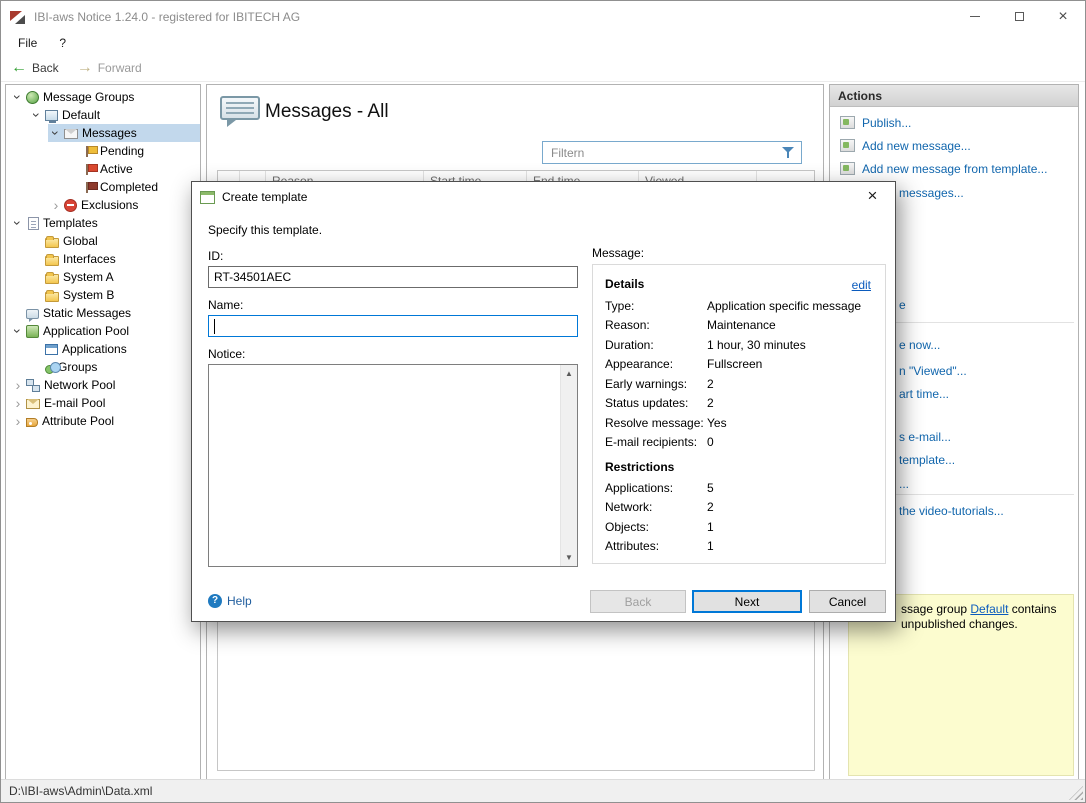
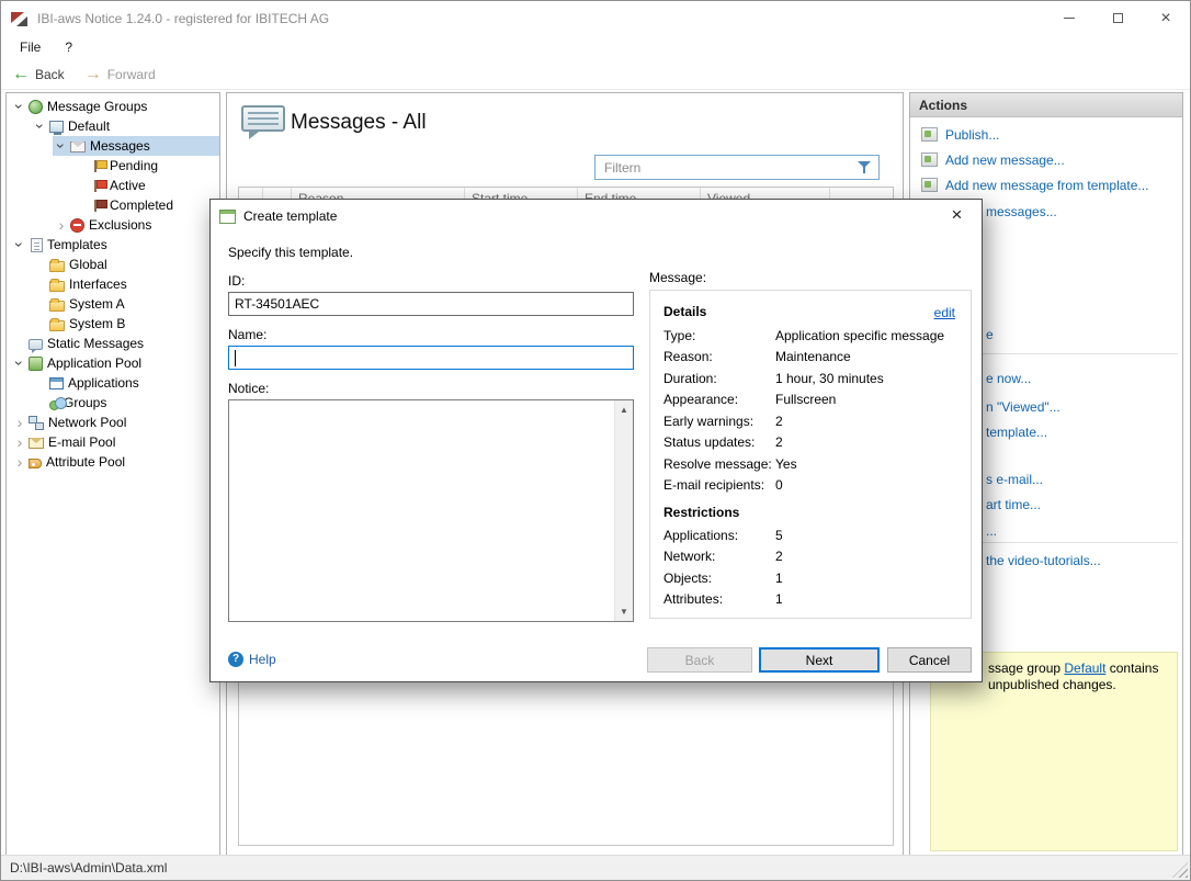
  IBI-aws Notice 1.24.0 - registered for IBITECH AG
  ×
  File
  ?
  ←
  Back
  →
  Forward
  Message Groups
  Default
  Messages
  Pending
  Active
  Completed
  ›
  Exclusions
  Templates
  Global
  Interfaces
  System A
  System B
  Static Messages
  Application Pool
  Applications
  Groups
  ›
  Network Pool
  ›
  E-mail Pool
  ›
  Attribute Pool
  Messages - All
  Filtern
  Actions
  Publish...
  Add new message...
  Add new message from template...
  ssage group Default contains unpublished changes.
  messages...
  e
  e now...
  n "Viewed"...
- art time...
+ template...
  s e-mail...
- template...
+ art time...
  ...
  the video-tutorials...
  Create template
  ×
  Specify this template.
  ID:
  RT-34501AEC
  Name:
  Notice:
  ▲
  ▼
  Message:
  Details
  edit
  Type:
  Application specific message
  Reason:
  Maintenance
  Duration:
  1 hour, 30 minutes
  Appearance:
  Fullscreen
  Early warnings:
  2
  Status updates:
  2
  Resolve message:
  Yes
  E-mail recipients:
  0
  Restrictions
  Applications:
  5
  Network:
  2
  Objects:
  1
  Attributes:
  1
  ?
  Help
  Back
  Next
  Cancel
  D:\IBI-aws\Admin\Data.xml
